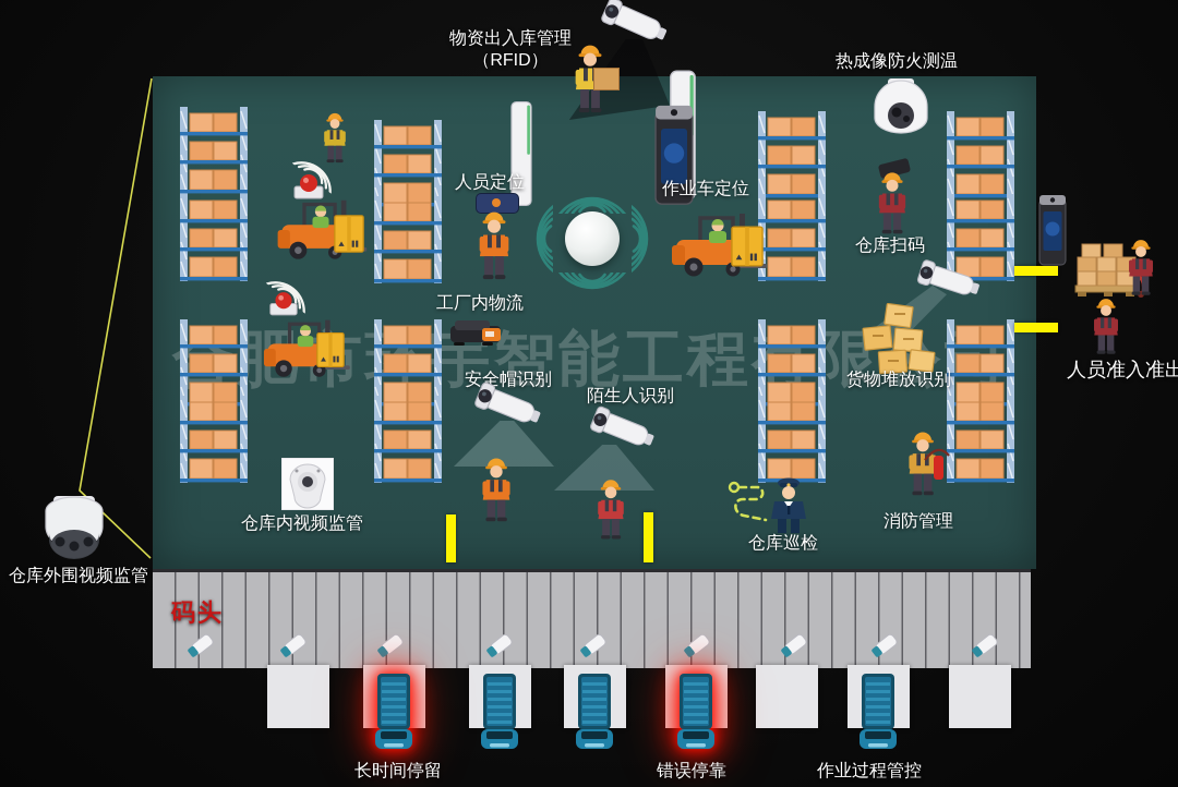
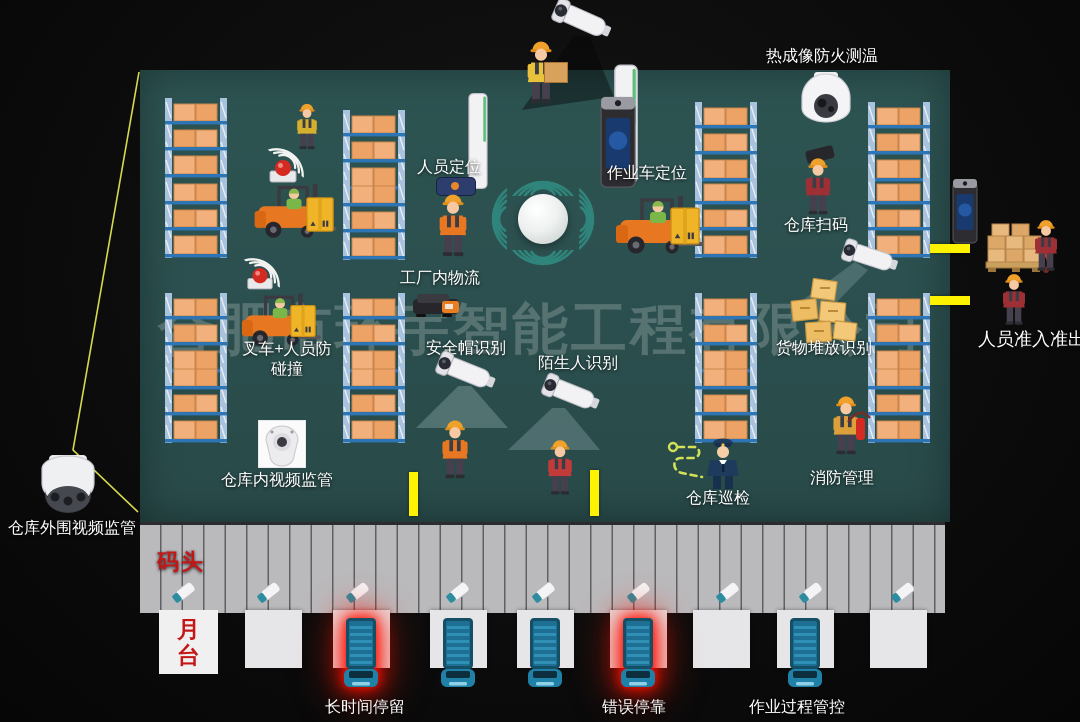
- 物资出入库管理
- （RFID）
  热成像防火测温
  人员定位
  作业车定位
  工厂内物流
+ 叉车+人员防
+ 碰撞
  安全帽识别
  陌生人识别
  仓库内视频监管
  仓库扫码
  货物堆放识别
  人员准入准出
  仓库巡检
  消防管理
  仓库外围视频监管
  码头
+ 月
+ 台
  长时间停留
  错误停靠
  作业过程管控
